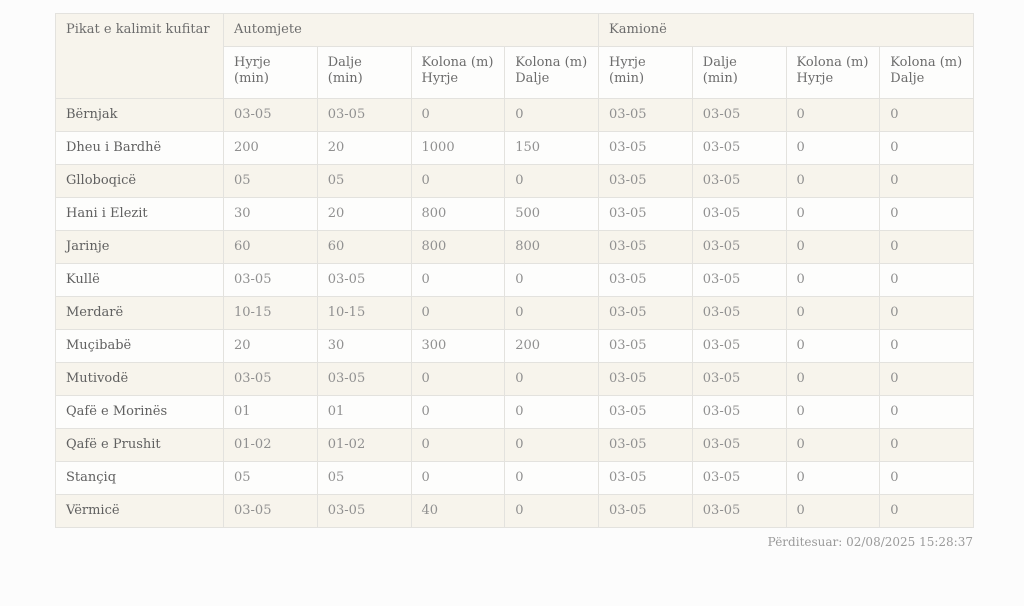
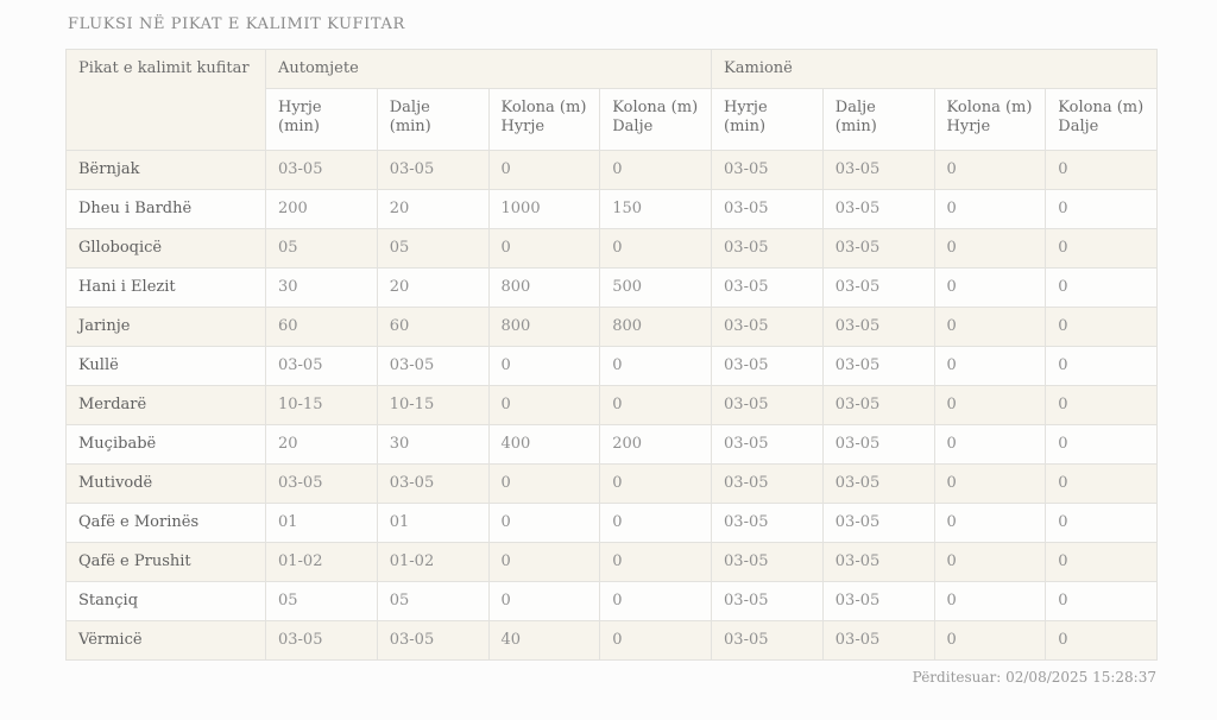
+ FLUKSI NË PIKAT E KALIMIT KUFITAR
  Pikat e kalimit kufitar	Automjete	Kamionë
  Hyrje (min)	Dalje (min)	Kolona (m) Hyrje	Kolona (m) Dalje	Hyrje (min)	Dalje (min)	Kolona (m) Hyrje	Kolona (m) Dalje
  Bërnjak	03-05	03-05	0	0	03-05	03-05	0	0
  Dheu i Bardhë	200	20	1000	150	03-05	03-05	0	0
  Glloboqicë	05	05	0	0	03-05	03-05	0	0
  Hani i Elezit	30	20	800	500	03-05	03-05	0	0
  Jarinje	60	60	800	800	03-05	03-05	0	0
  Kullë	03-05	03-05	0	0	03-05	03-05	0	0
  Merdarë	10-15	10-15	0	0	03-05	03-05	0	0
- Muçibabë	20	30	300	200	03-05	03-05	0	0
+ Muçibabë	20	30	400	200	03-05	03-05	0	0
  Mutivodë	03-05	03-05	0	0	03-05	03-05	0	0
  Qafë e Morinës	01	01	0	0	03-05	03-05	0	0
  Qafë e Prushit	01-02	01-02	0	0	03-05	03-05	0	0
  Stançiq	05	05	0	0	03-05	03-05	0	0
  Vërmicë	03-05	03-05	40	0	03-05	03-05	0	0
  Përditesuar: 02/08/2025 15:28:37
